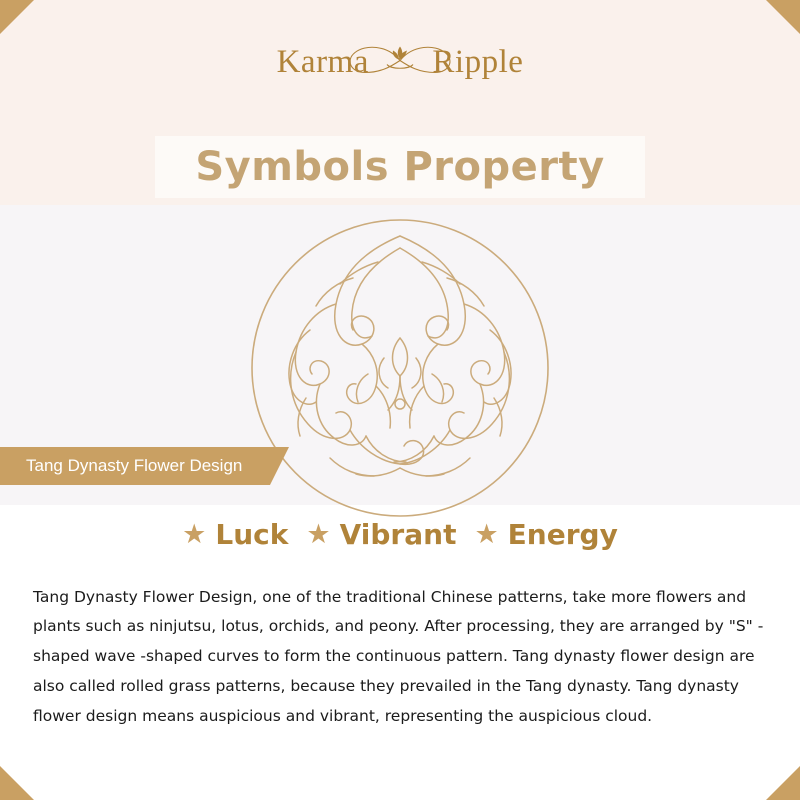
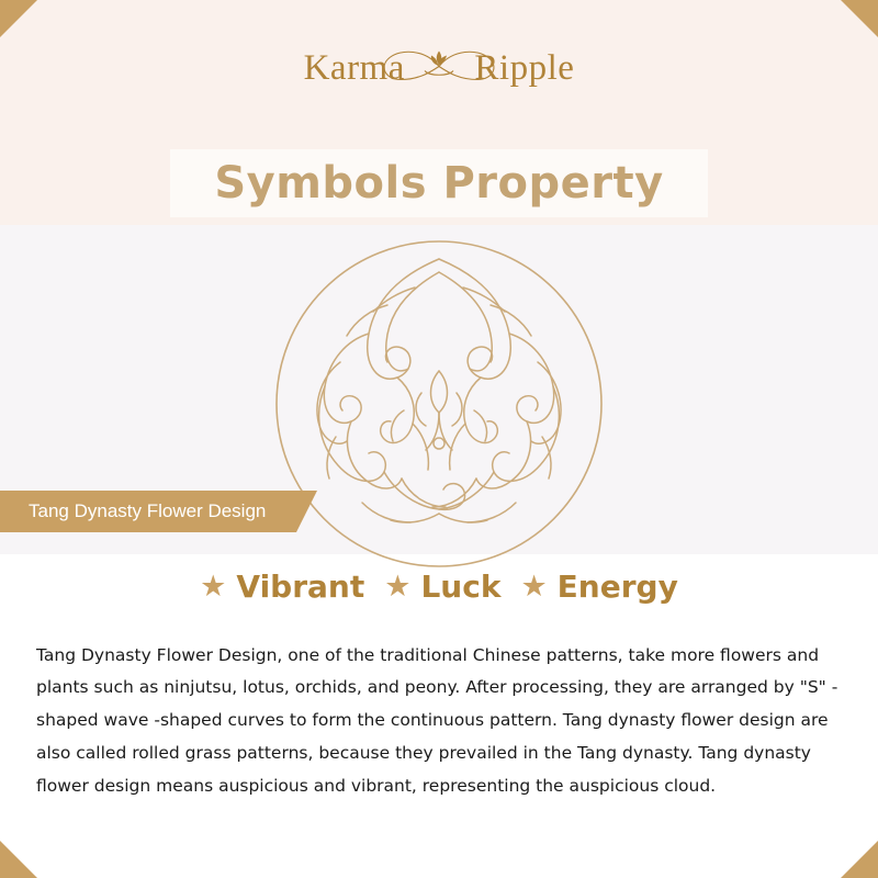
  Karma Ripple
  Symbols Property
  Tang Dynasty Flower Design
  ★
- Luck
+ Vibrant
  ★
- Vibrant
+ Luck
  ★
  Energy
  Tang Dynasty Flower Design, one of the traditional Chinese patterns, take more flowers and plants such as ninjutsu, lotus, orchids, and peony. After processing, they are arranged by "S" -shaped wave -shaped curves to form the continuous pattern. Tang dynasty flower design are also called rolled grass patterns, because they prevailed in the Tang dynasty. Tang dynasty flower design means auspicious and vibrant, representing the auspicious cloud.
